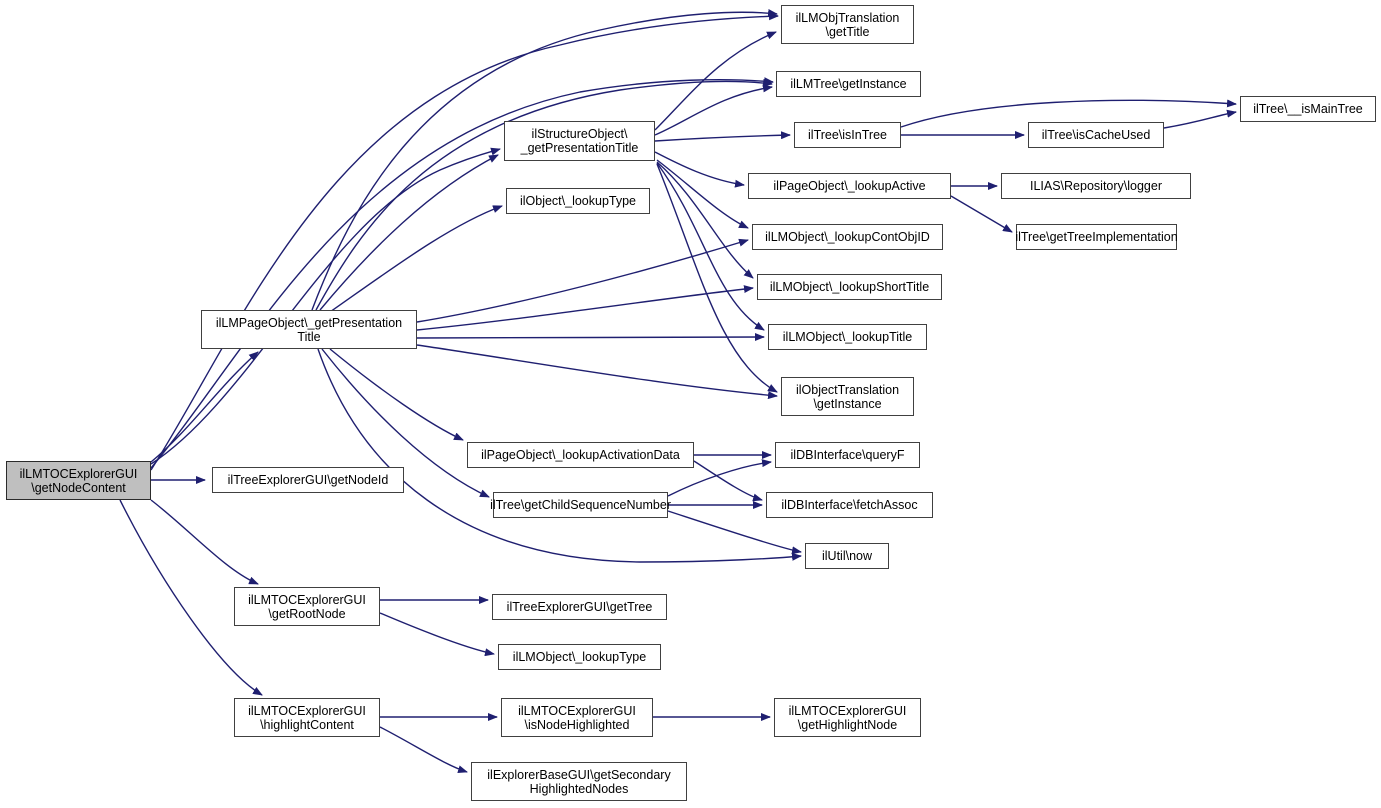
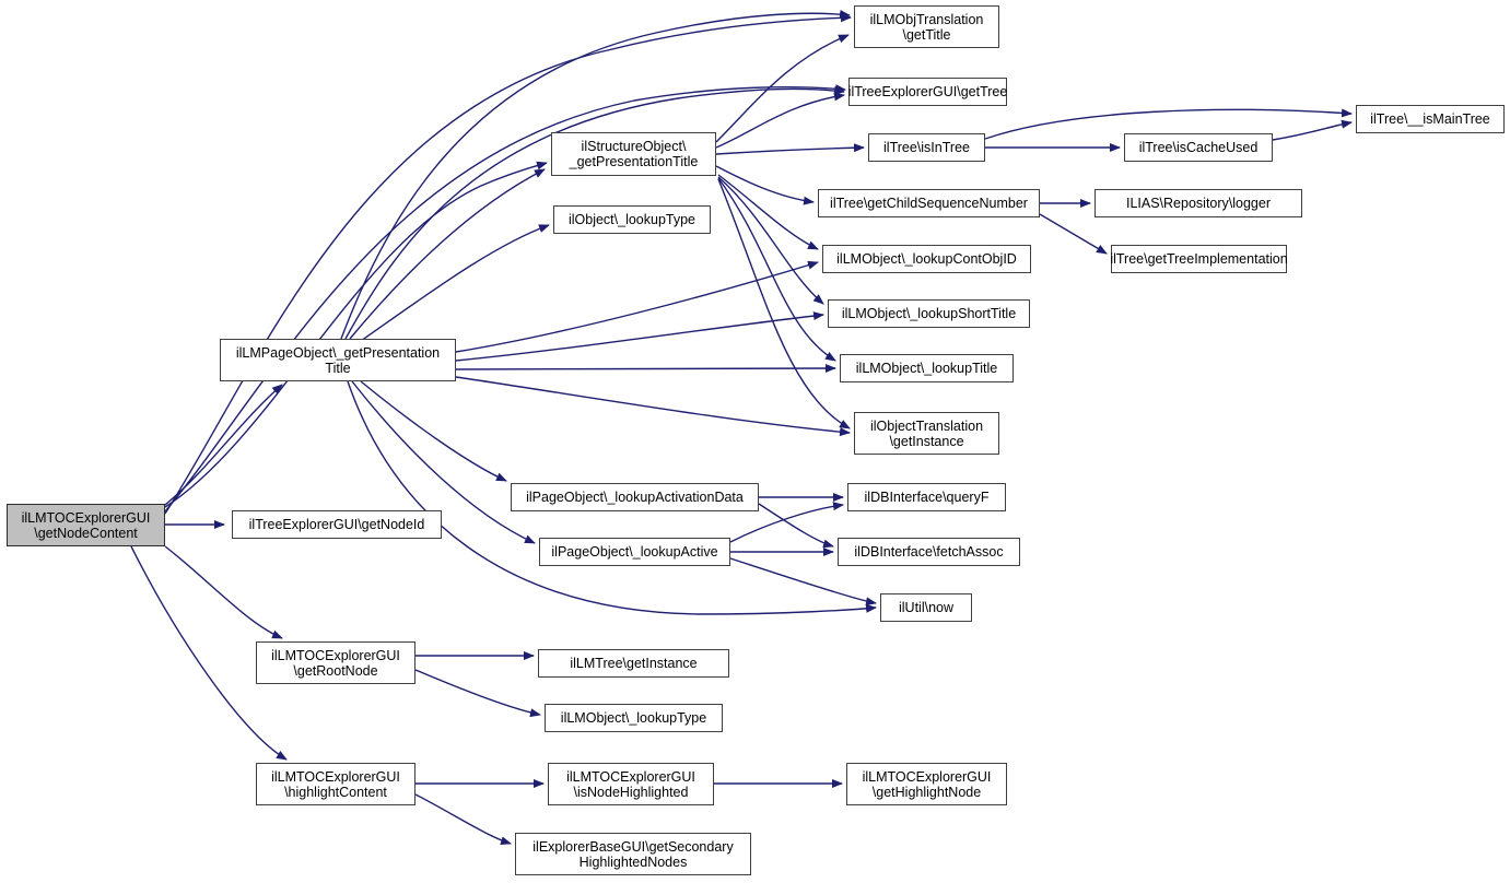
  ilLMTOCExplorerGUI
  \getNodeContent
  ilLMObjTranslation
  \getTitle
- ilLMTree\getInstance
+ ilTreeExplorerGUI\getTree
  ilTree\__isMainTree
  ilStructureObject\
  _getPresentationTitle
  ilTree\isInTree
  ilTree\isCacheUsed
- ilPageObject\_lookupActive
+ ilTree\getChildSequenceNumber
  ILIAS\Repository\logger
  ilObject\_lookupType
  ilLMObject\_lookupContObjID
  ilTree\getTreeImplementation
  ilLMObject\_lookupShortTitle
  ilLMPageObject\_getPresentation
  Title
  ilLMObject\_lookupTitle
  ilObjectTranslation
  \getInstance
  ilPageObject\_lookupActivationData
  ilDBInterface\queryF
  ilTreeExplorerGUI\getNodeId
- ilTree\getChildSequenceNumber
+ ilPageObject\_lookupActive
  ilDBInterface\fetchAssoc
  ilUtil\now
  ilLMTOCExplorerGUI
  \getRootNode
- ilTreeExplorerGUI\getTree
+ ilLMTree\getInstance
  ilLMObject\_lookupType
  ilLMTOCExplorerGUI
  \highlightContent
  ilLMTOCExplorerGUI
  \isNodeHighlighted
  ilLMTOCExplorerGUI
  \getHighlightNode
  ilExplorerBaseGUI\getSecondary
  HighlightedNodes
